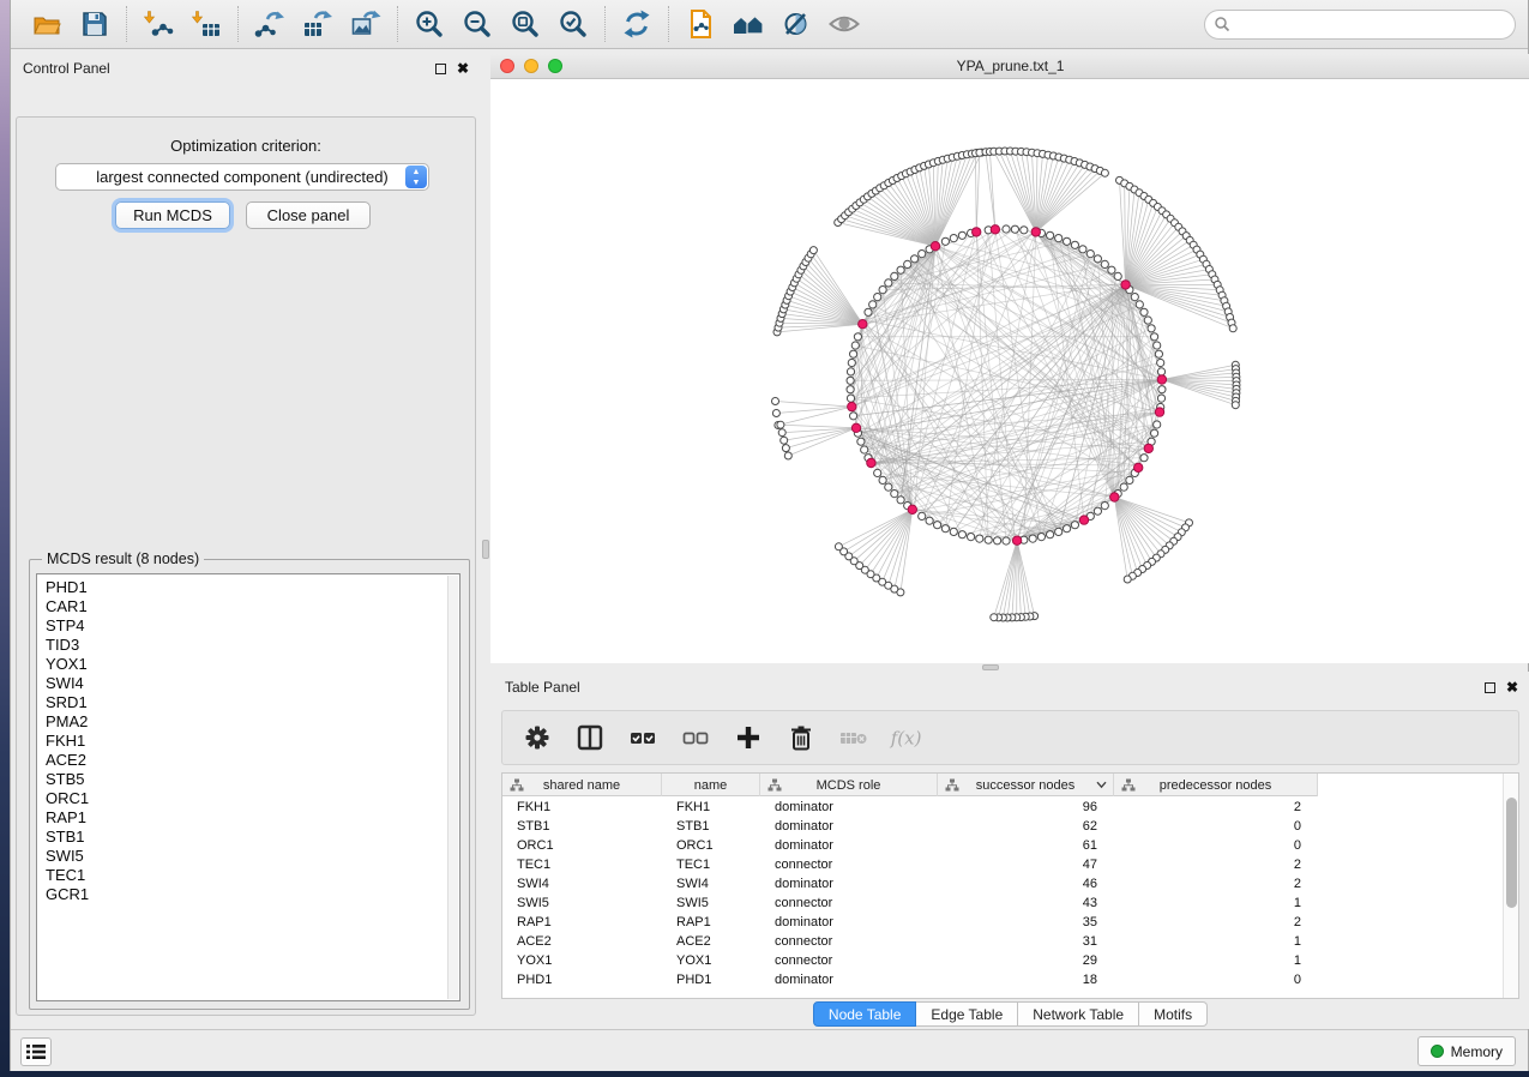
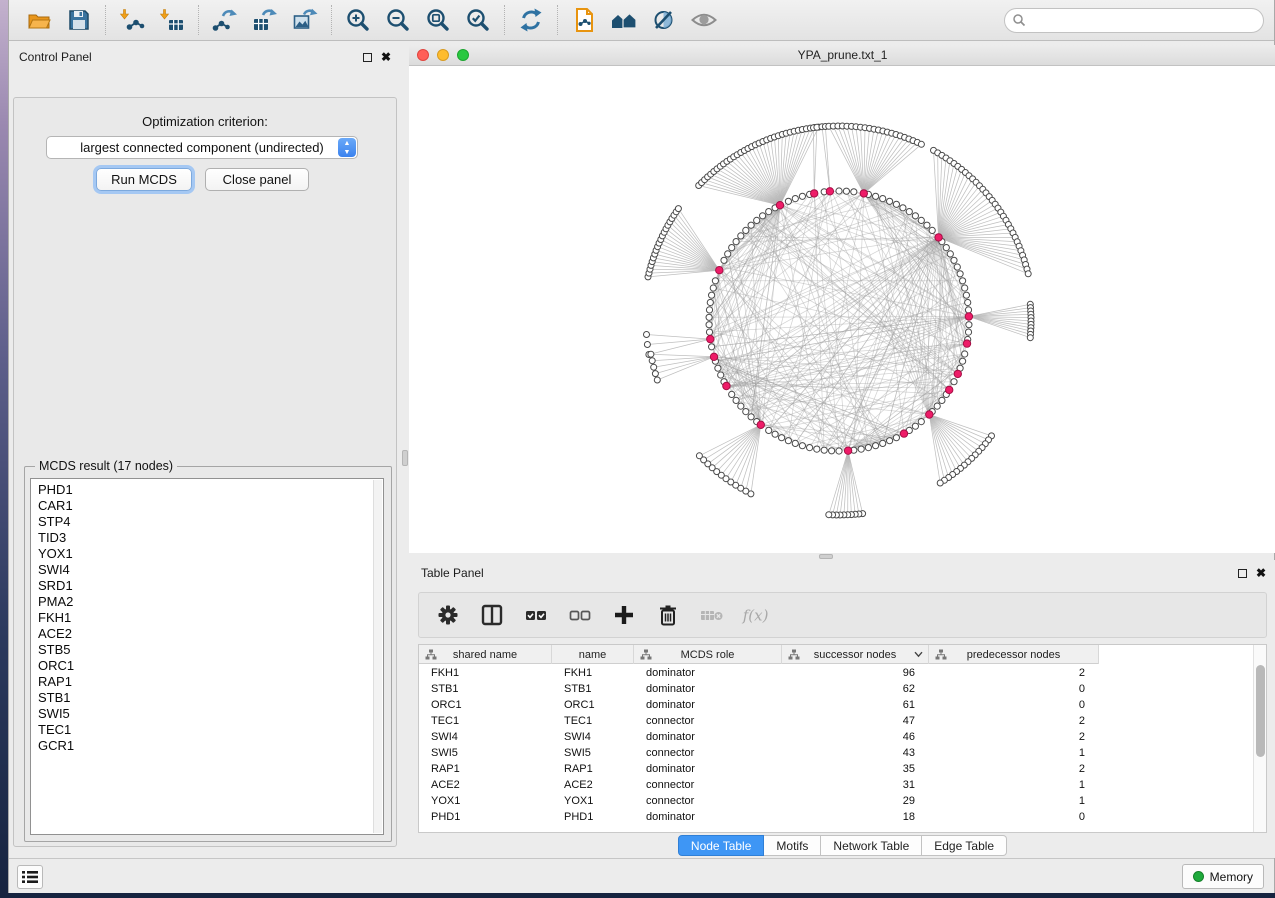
  Control Panel
  ✖
  Optimization criterion:
  largest connected component (undirected)
  Run MCDS
  Close panel
- MCDS result (8 nodes)
+ MCDS result (17 nodes)
  PHD1
  CAR1
  STP4
  TID3
  YOX1
  SWI4
  SRD1
  PMA2
  FKH1
  ACE2
  STB5
  ORC1
  RAP1
  STB1
  SWI5
  TEC1
  GCR1
  YPA_prune.txt_1
  Table Panel
  ✖
  f(x)
  shared name
  name
  MCDS role
  successor nodes
  predecessor nodes
  FKH1
  FKH1
  dominator
  96
  2
  STB1
  STB1
  dominator
  62
  0
  ORC1
  ORC1
  dominator
  61
  0
  TEC1
  TEC1
  connector
  47
  2
  SWI4
  SWI4
  dominator
  46
  2
  SWI5
  SWI5
  connector
  43
  1
  RAP1
  RAP1
  dominator
  35
  2
  ACE2
  ACE2
  connector
  31
  1
  YOX1
  YOX1
  connector
  29
  1
  PHD1
  PHD1
  dominator
  18
  0
  Node Table
- Edge Table
+ Motifs
  Network Table
- Motifs
+ Edge Table
  Memory
